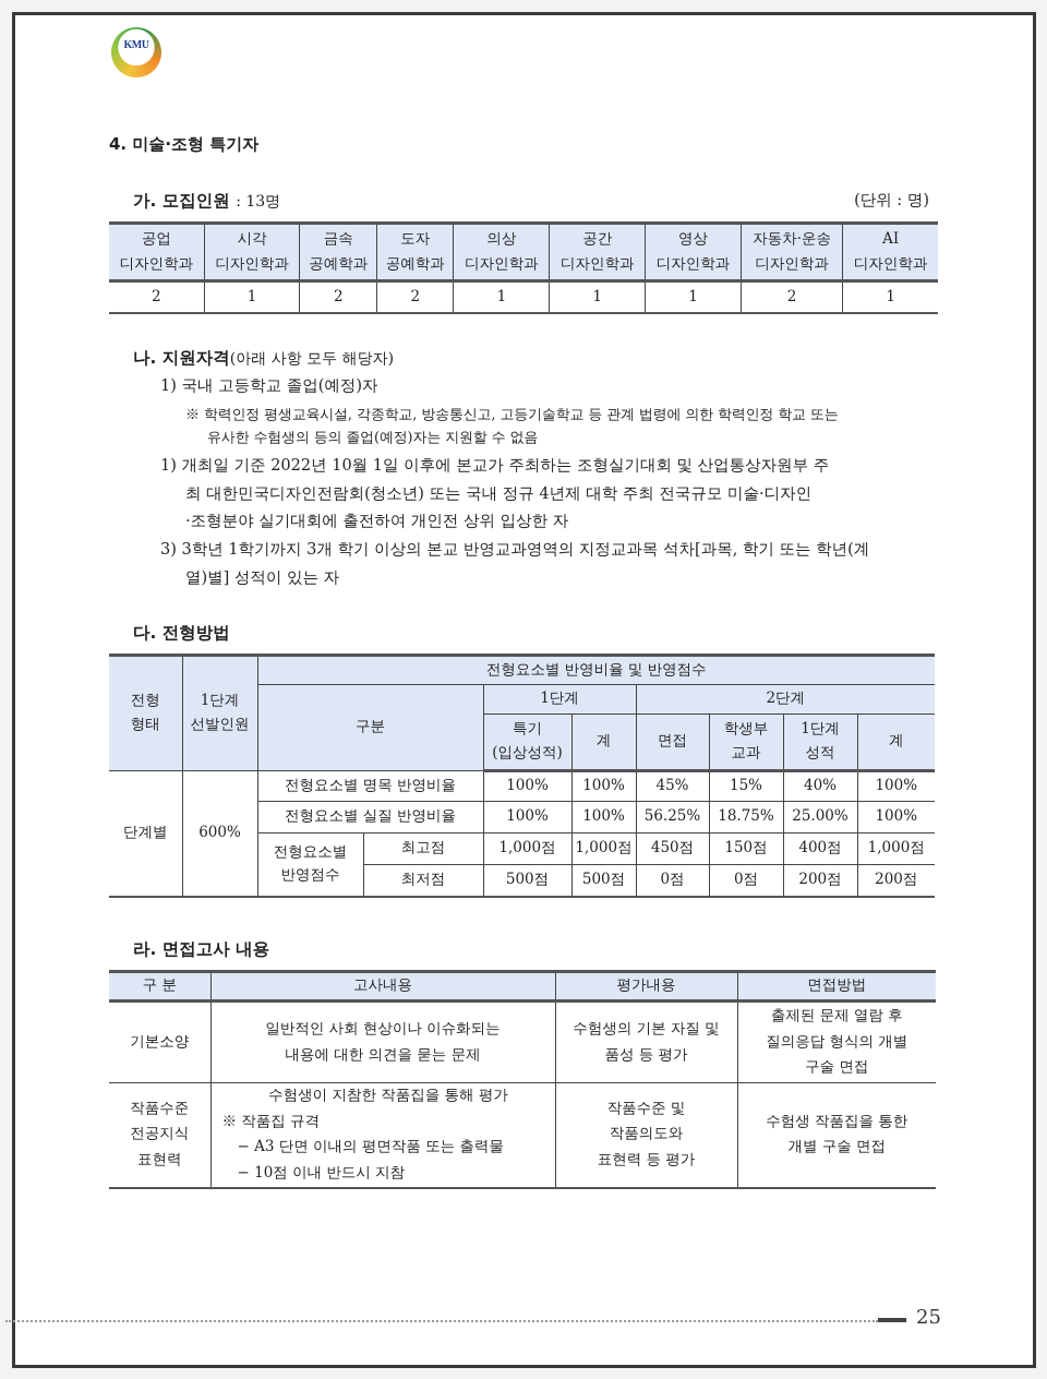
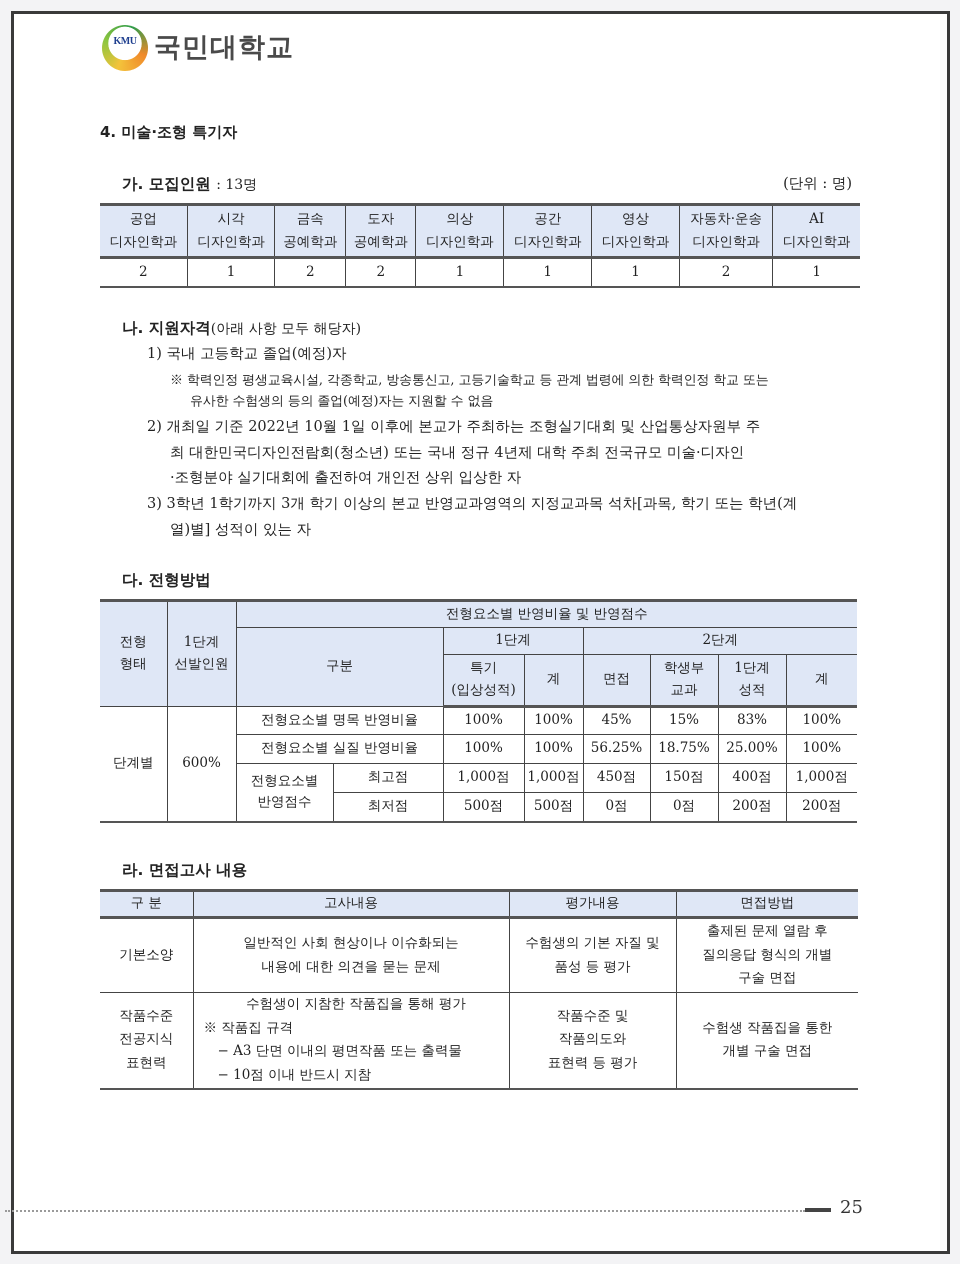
  KMU
+ 국민대학교
  4. 미술·조형 특기자
  가. 모집인원 : 13명
  (단위 : 명)
  공업디자인학과	시각디자인학과	금속공예학과	도자공예학과	의상디자인학과	공간디자인학과	영상디자인학과	자동차·운송디자인학과	AI디자인학과
  2	1	2	2	1	1	1	2	1
  나. 지원자격(아래 사항 모두 해당자)
  1) 국내 고등학교 졸업(예정)자
  ※ 학력인정 평생교육시설, 각종학교, 방송통신고, 고등기술학교 등 관계 법령에 의한 학력인정 학교 또는
  유사한 수험생의 등의 졸업(예정)자는 지원할 수 없음
- 1) 개최일 기준 2022년 10월 1일 이후에 본교가 주최하는 조형실기대회 및 산업통상자원부 주
+ 2) 개최일 기준 2022년 10월 1일 이후에 본교가 주최하는 조형실기대회 및 산업통상자원부 주
  최 대한민국디자인전람회(청소년) 또는 국내 정규 4년제 대학 주최 전국규모 미술·디자인
  ·조형분야 실기대회에 출전하여 개인전 상위 입상한 자
  3) 3학년 1학기까지 3개 학기 이상의 본교 반영교과영역의 지정교과목 석차[과목, 학기 또는 학년(계
  열)별] 성적이 있는 자
  다. 전형방법
  전형형태	1단계선발인원	전형요소별 반영비율 및 반영점수
  구분	1단계	2단계
  특기(입상성적)	계	면접	학생부교과	1단계성적	계
- 단계별	600%	전형요소별 명목 반영비율	100%	100%	45%	15%	40%	100%
+ 단계별	600%	전형요소별 명목 반영비율	100%	100%	45%	15%	83%	100%
  전형요소별 실질 반영비율	100%	100%	56.25%	18.75%	25.00%	100%
  전형요소별반영점수	최고점	1,000점	1,000점	450점	150점	400점	1,000점
  최저점	500점	500점	0점	0점	200점	200점
  라. 면접고사 내용
  구 분	고사내용	평가내용	면접방법
  기본소양	일반적인 사회 현상이나 이슈화되는내용에 대한 의견을 묻는 문제	수험생의 기본 자질 및품성 등 평가	출제된 문제 열람 후질의응답 형식의 개별구술 면접
  작품수준전공지식표현력	수험생이 지참한 작품집을 통해 평가 ※ 작품집 규격 − A3 단면 이내의 평면작품 또는 출력물 − 10점 이내 반드시 지참	작품수준 및작품의도와표현력 등 평가	수험생 작품집을 통한개별 구술 면접
  25
